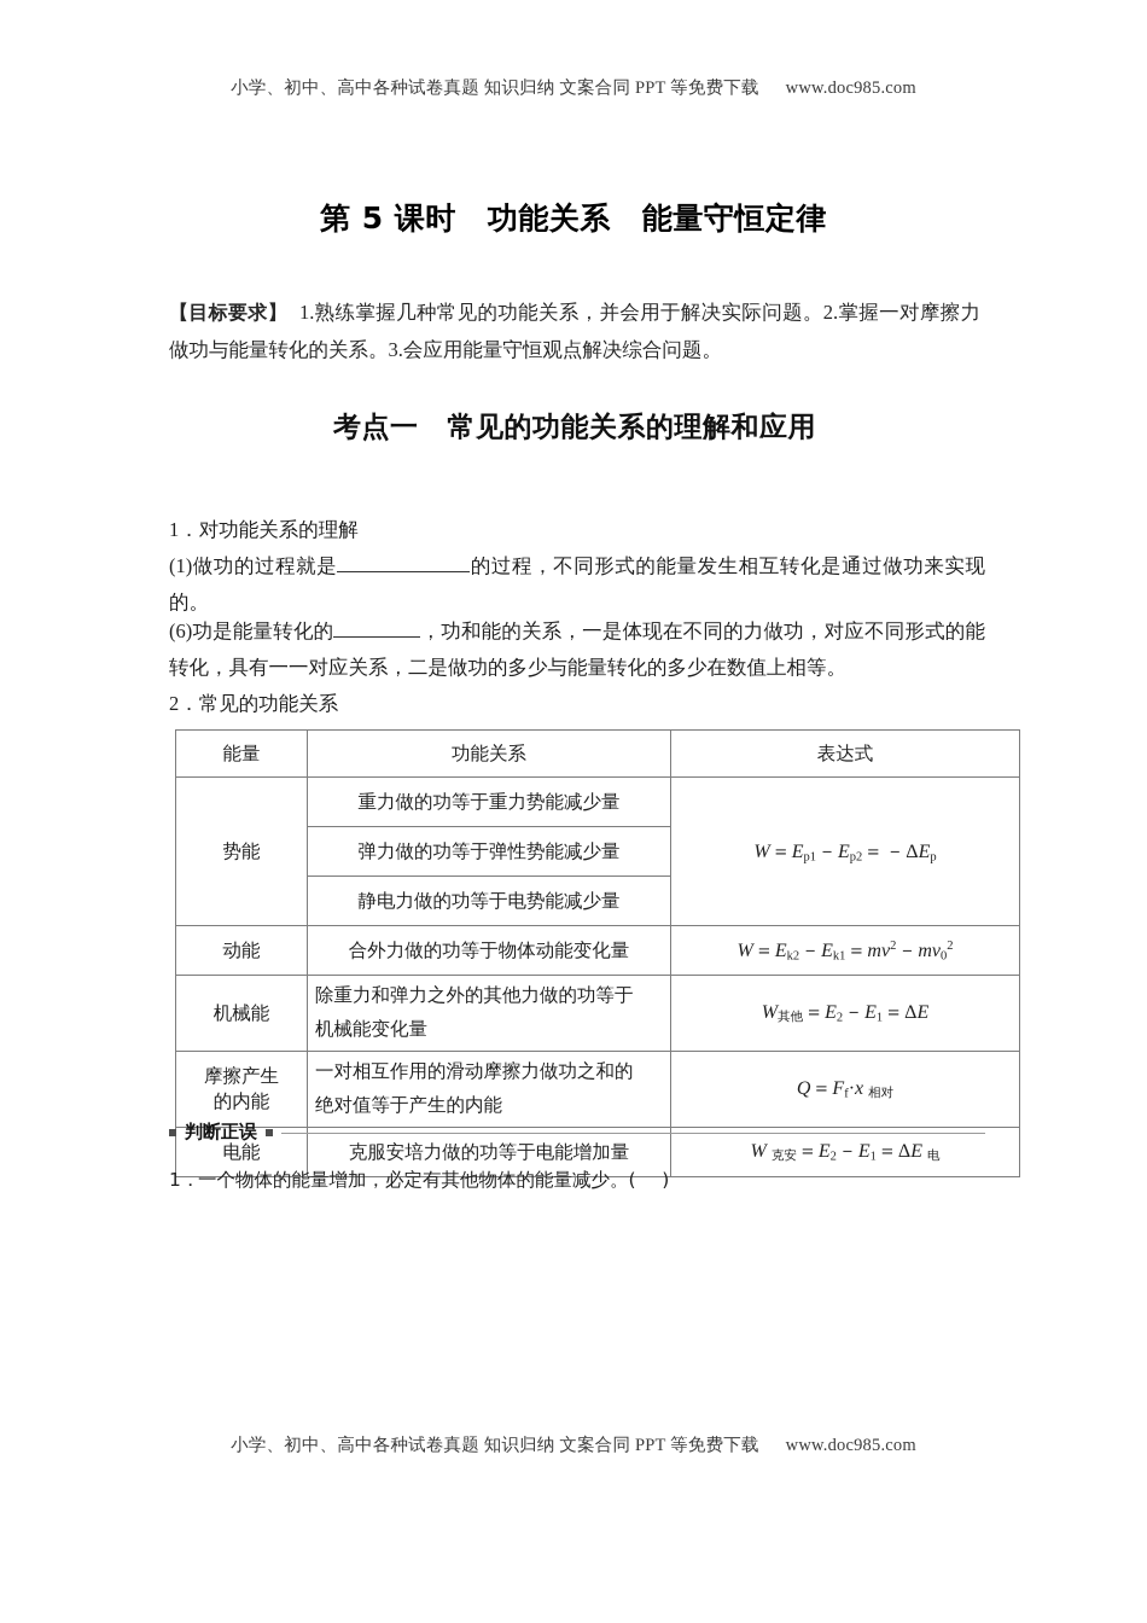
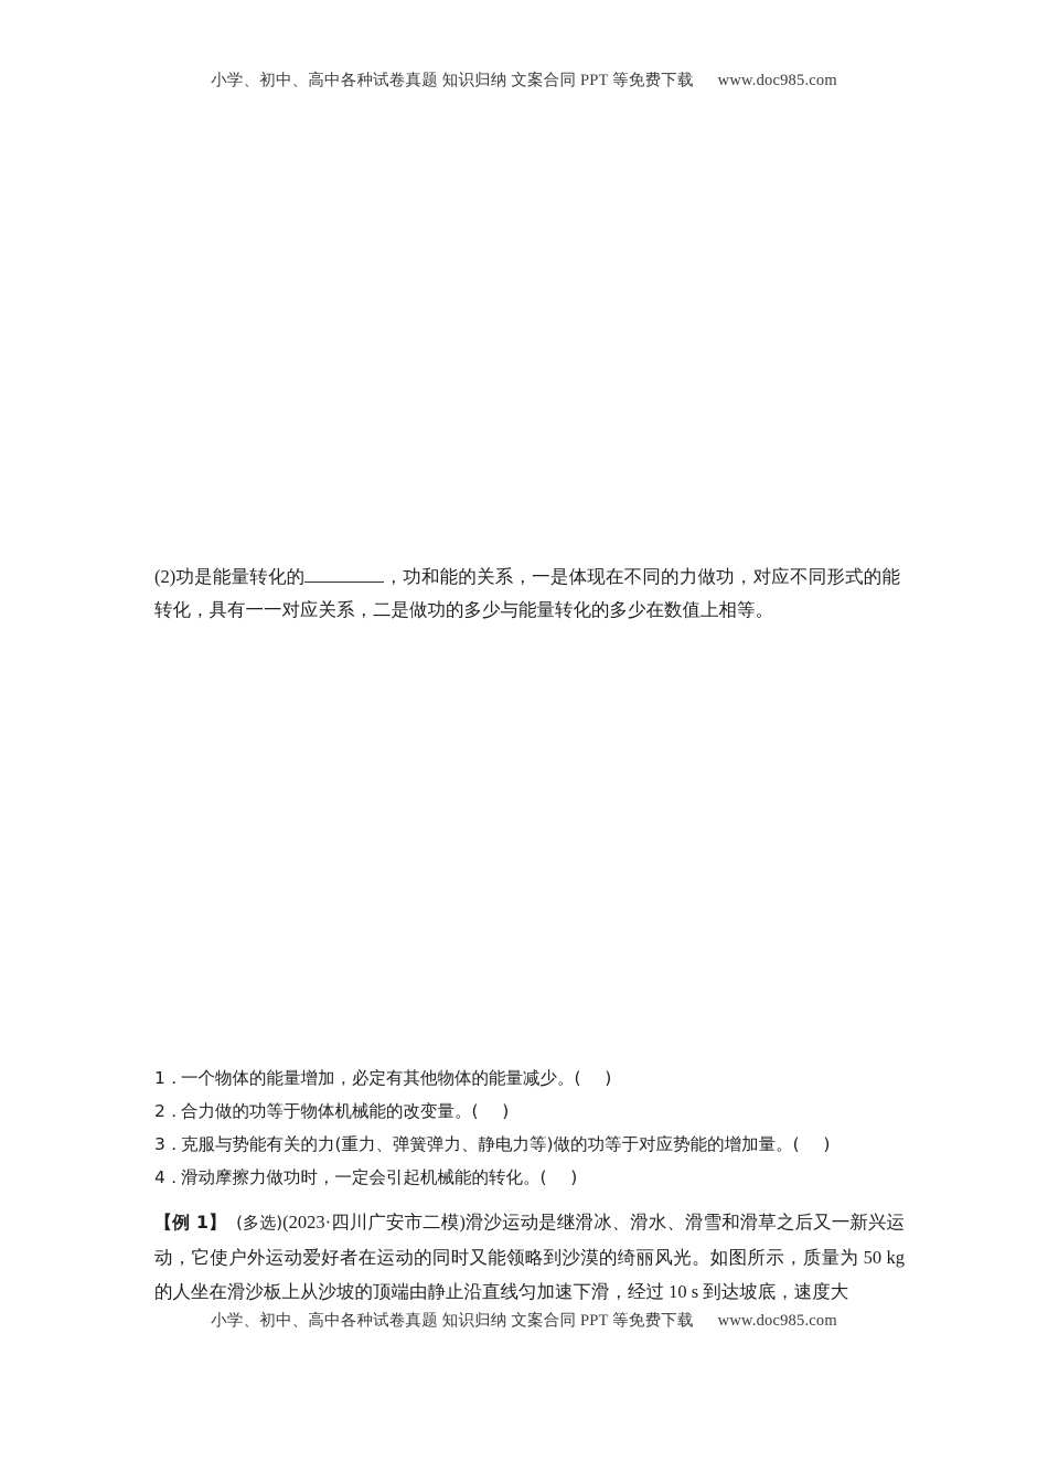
  小学、初中、高中各种试卷真题 知识归纳 文案合同 PPT 等免费下载 www.doc985.com
- 第 5 课时 功能关系 能量守恒定律
- 【目标要求】 1.熟练掌握几种常见的功能关系，并会用于解决实际问题。2.掌握一对摩擦力做功与能量转化的关系。3.会应用能量守恒观点解决综合问题。
- 考点一 常见的功能关系的理解和应用
- 1．对功能关系的理解
- (1)做功的过程就是 的过程，不同形式的能量发生相互转化是通过做功来实现的。
- (6)功是能量转化的 ，功和能的关系，一是体现在不同的力做功，对应不同形式的能转化，具有一一对应关系，二是做功的多少与能量转化的多少在数值上相等。
+ (2)功是能量转化的 ，功和能的关系，一是体现在不同的力做功，对应不同形式的能转化，具有一一对应关系，二是做功的多少与能量转化的多少在数值上相等。
- 2．常见的功能关系
- 能量	功能关系	表达式
- 势能	重力做的功等于重力势能减少量	W＝Ep1－Ep2＝－ΔEp
- 弹力做的功等于弹性势能减少量
- 静电力做的功等于电势能减少量
- 动能	合外力做的功等于物体动能变化量	W＝Ek2－Ek1＝mv2－mv02
- 机械能	除重力和弹力之外的其他力做的功等于 机械能变化量	W其他＝E2－E1＝ΔE
- 摩擦产生 的内能	一对相互作用的滑动摩擦力做功之和的 绝对值等于产生的内能	Q＝Ff·x 相对
- 电能	克服安培力做的功等于电能增加量	W 克安＝E2－E1＝ΔE 电
- 判断正误
  1．一个物体的能量增加，必定有其他物体的能量减少。( )
+ 2．合力做的功等于物体机械能的改变量。( )
+ 3．克服与势能有关的力(重力、弹簧弹力、静电力等)做的功等于对应势能的增加量。( )
+ 4．滑动摩擦力做功时，一定会引起机械能的转化。( )
+ 【例 1】 (多选)(2023·四川广安市二模)滑沙运动是继滑冰、滑水、滑雪和滑草之后又一新兴运动，它使户外运动爱好者在运动的同时又能领略到沙漠的绮丽风光。如图所示，质量为 50 kg 的人坐在滑沙板上从沙坡的顶端由静止沿直线匀加速下滑，经过 10 s 到达坡底，速度大
  小学、初中、高中各种试卷真题 知识归纳 文案合同 PPT 等免费下载 www.doc985.com
